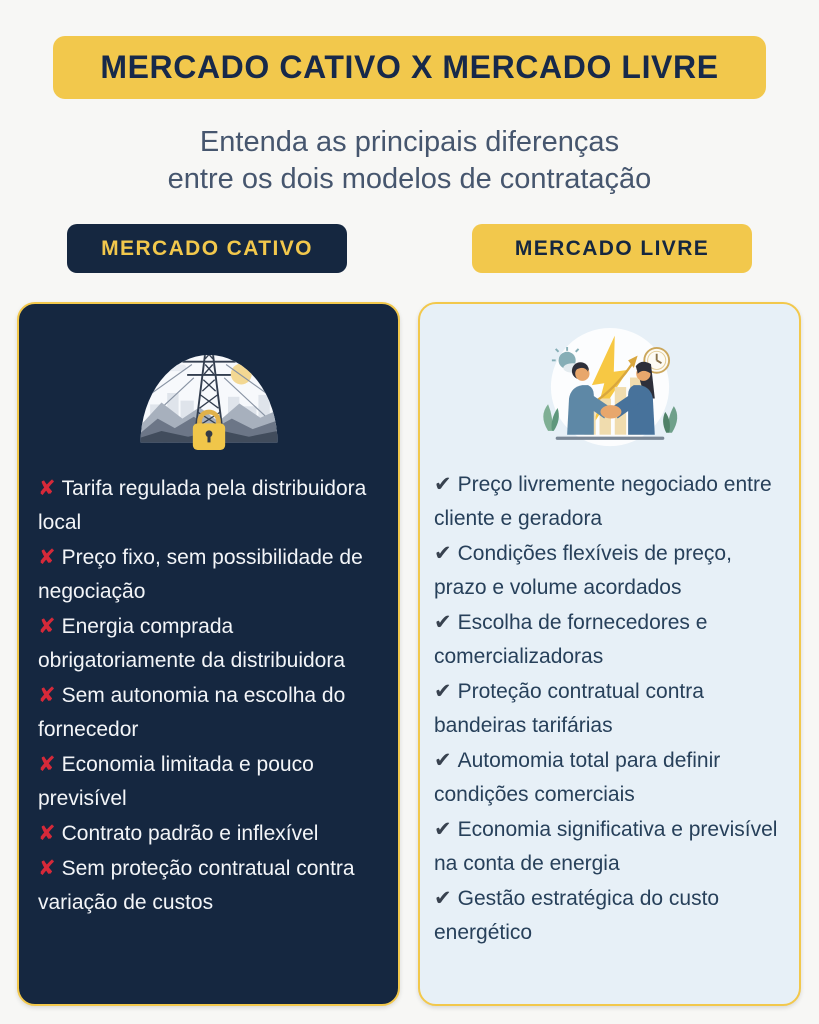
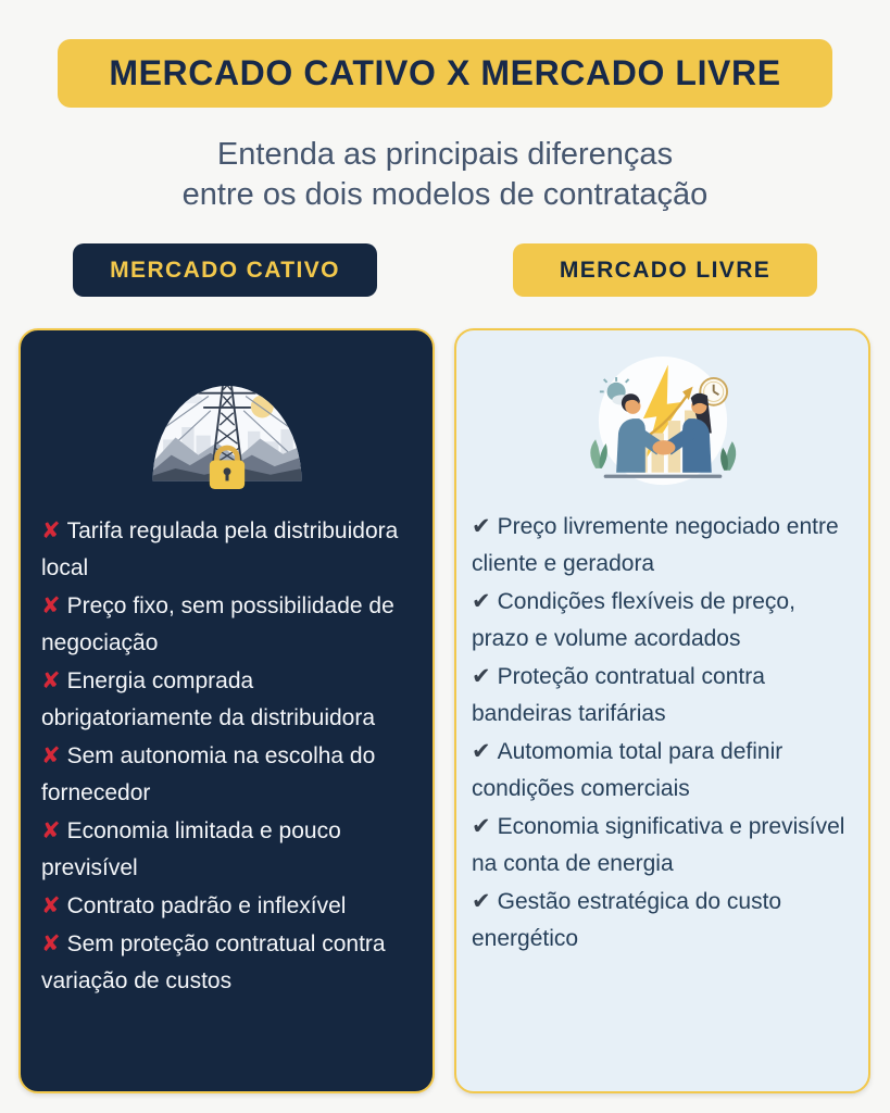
  MERCADO CATIVO X MERCADO LIVRE
  Entenda as principais diferenças
  entre os dois modelos de contratação
  MERCADO CATIVO
  MERCADO LIVRE
  ✘ Tarifa regulada pela distribuidora local
  ✘ Preço fixo, sem possibilidade de negociação
  ✘ Energia comprada obrigatoriamente da distribuidora
  ✘ Sem autonomia na escolha do fornecedor
  ✘ Economia limitada e pouco previsível
  ✘ Contrato padrão e inflexível
  ✘ Sem proteção contratual contra variação de custos
  ✔ Preço livremente negociado entre cliente e geradora
  ✔ Condições flexíveis de preço, prazo e volume acordados
- ✔ Escolha de fornecedores e comercializadoras
  ✔ Proteção contratual contra bandeiras tarifárias
  ✔ Automomia total para definir condições comerciais
  ✔ Economia significativa e previsível na conta de energia
  ✔ Gestão estratégica do custo energético
